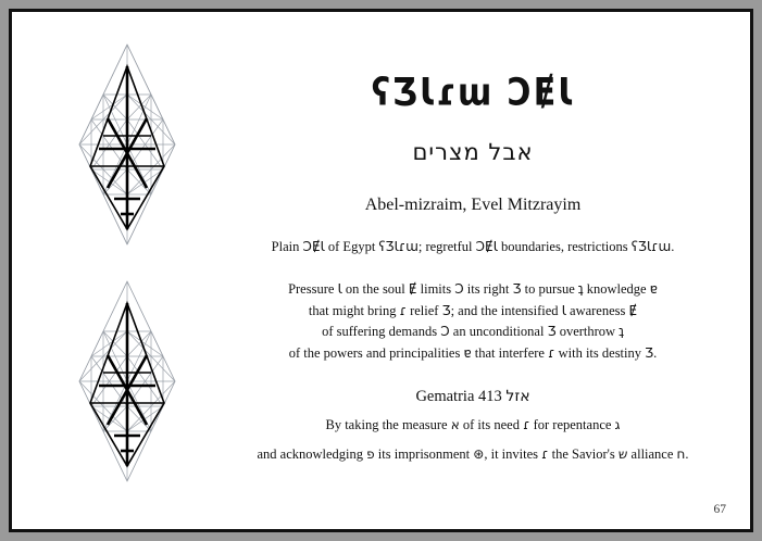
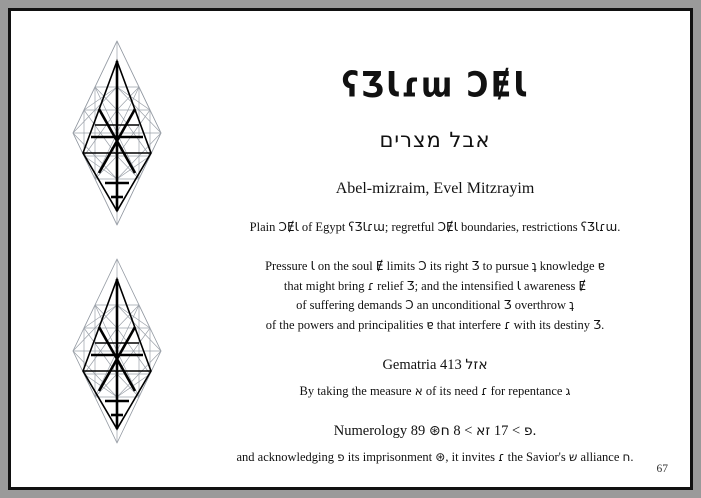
  ʕƷƖɾɯ ƆɆƖ
  אבל מצרים
  Abel-mizraim, Evel Mitzrayim
  Plain ƆɆƖ of Egypt ʕƷƖɾɯ; regretful ƆɆƖ boundaries, restrictions ʕƷƖɾɯ.
  Pressure Ɩ on the soul Ɇ limits Ɔ its right Ʒ to pursue ʇ knowledge ɐ
  that might bring ɾ relief Ʒ; and the intensified Ɩ awareness Ɇ
  of suffering demands Ɔ an unconditional Ʒ overthrow ʇ
  of the powers and principalities ɐ that interfere ɾ with its destiny Ʒ.
  Gematria 413 אזל
  By taking the measure א of its need ɾ for repentance ג
+ Numerology 89 ⊛פ > 17 זא > 8 ח .
  and acknowledging פ its imprisonment ⊛, it invites ɾ the Savior's ש alliance ח.
  67
